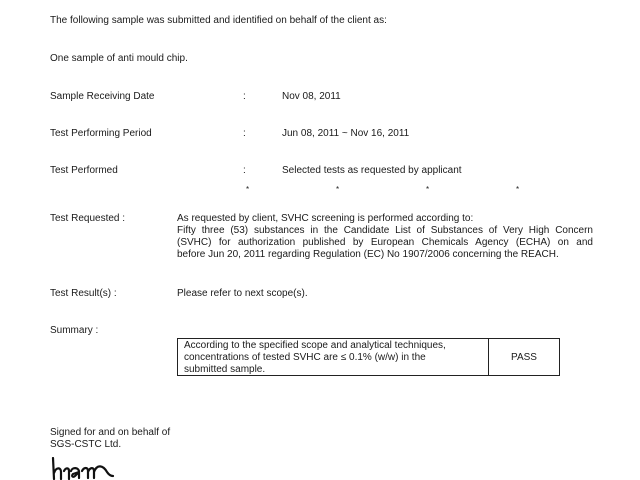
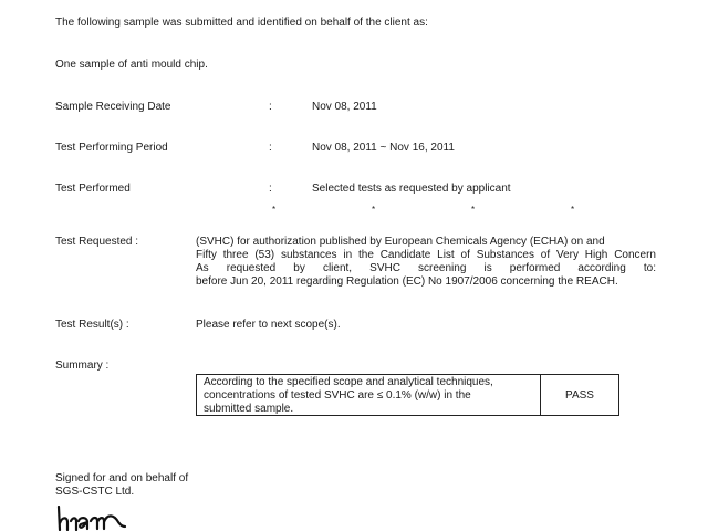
  The following sample was submitted and identified on behalf of the client as:
  One sample of anti mould chip.
  Sample Receiving Date
  :
  Nov 08, 2011
  Test Performing Period
  :
- Jun 08, 2011 ~ Nov 16, 2011
+ Nov 08, 2011 ~ Nov 16, 2011
  Test Performed
  :
  Selected tests as requested by applicant
  *
  *
  *
  *
  Test Requested :
- As requested by client, SVHC screening is performed according to:
+ (SVHC) for authorization published by European Chemicals Agency (ECHA) on and
  Fifty three (53) substances in the Candidate List of Substances of Very High Concern
- (SVHC) for authorization published by European Chemicals Agency (ECHA) on and
+ As requested by client, SVHC screening is performed according to:
  before Jun 20, 2011 regarding Regulation (EC) No 1907/2006 concerning the REACH.
  Test Result(s) :
  Please refer to next scope(s).
  Summary :
  According to the specified scope and analytical techniques,
  concentrations of tested SVHC are ≤ 0.1% (w/w) in the
  submitted sample.
  PASS
  Signed for and on behalf of
  SGS-CSTC Ltd.
